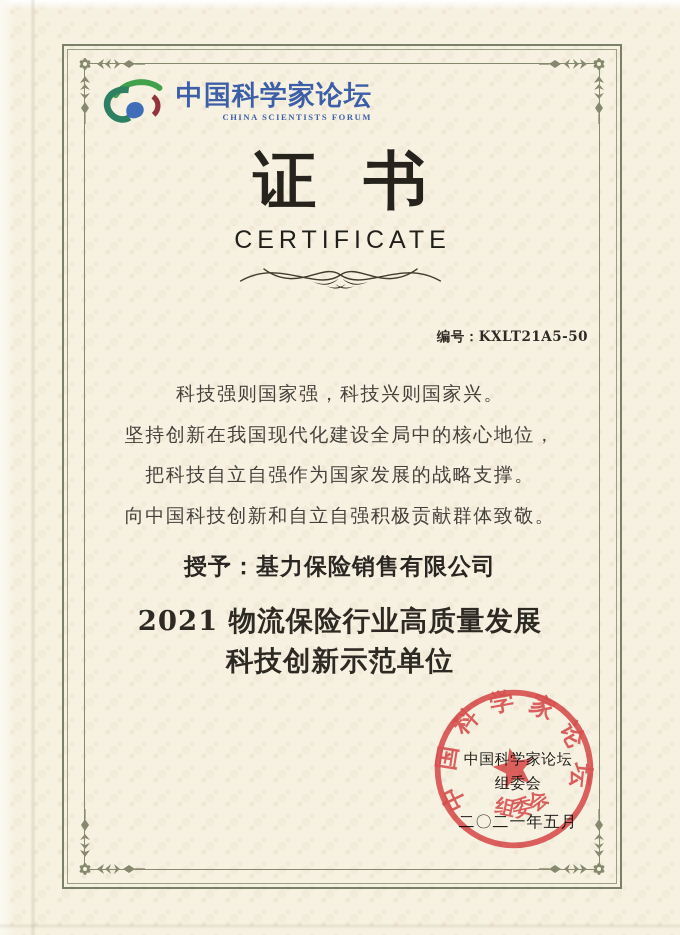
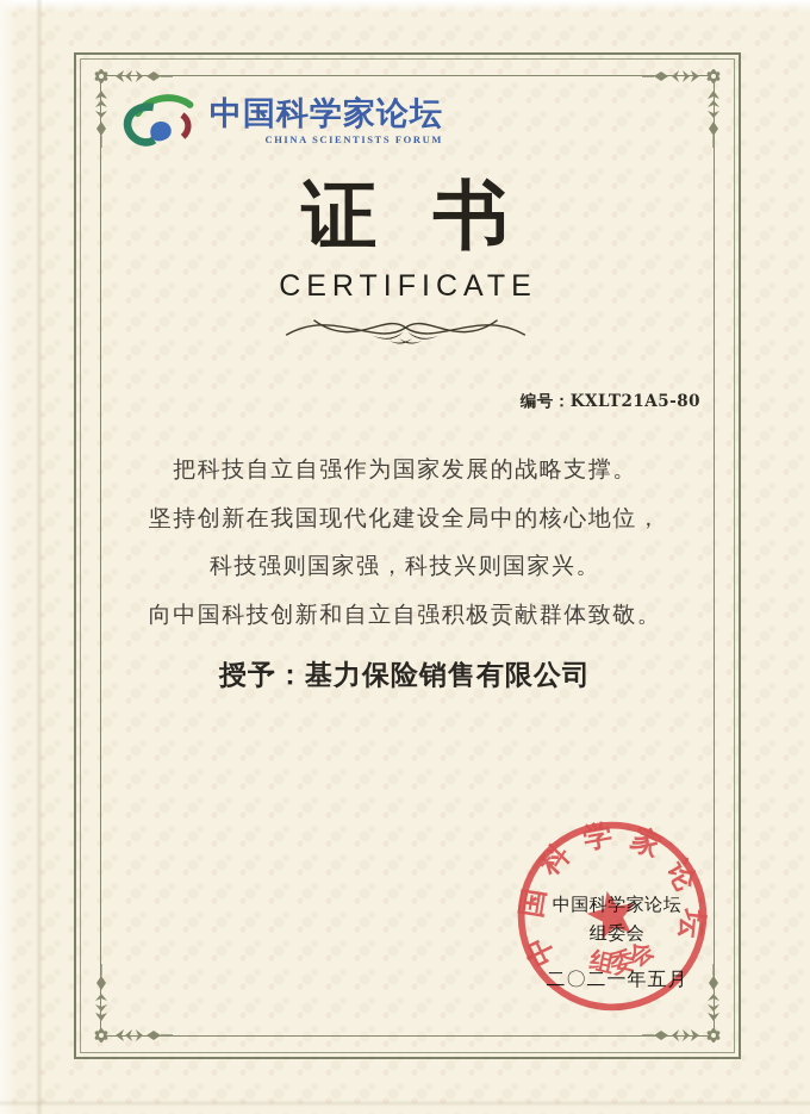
  中国科学家论坛
  CHINA SCIENTISTS FORUM
  证书
  CERTIFICATE
- 编号：KXLT21A5-50
+ 编号：KXLT21A5-80
- 科技强则国家强，科技兴则国家兴。
+ 把科技自立自强作为国家发展的战略支撑。
  坚持创新在我国现代化建设全局中的核心地位，
- 把科技自立自强作为国家发展的战略支撑。
+ 科技强则国家强，科技兴则国家兴。
  向中国科技创新和自立自强积极贡献群体致敬。
  授予：基力保险销售有限公司
- 2021 物流保险行业高质量发展
- 科技创新示范单位
  中国科学家论坛
  组委会
  二〇二一年五月
